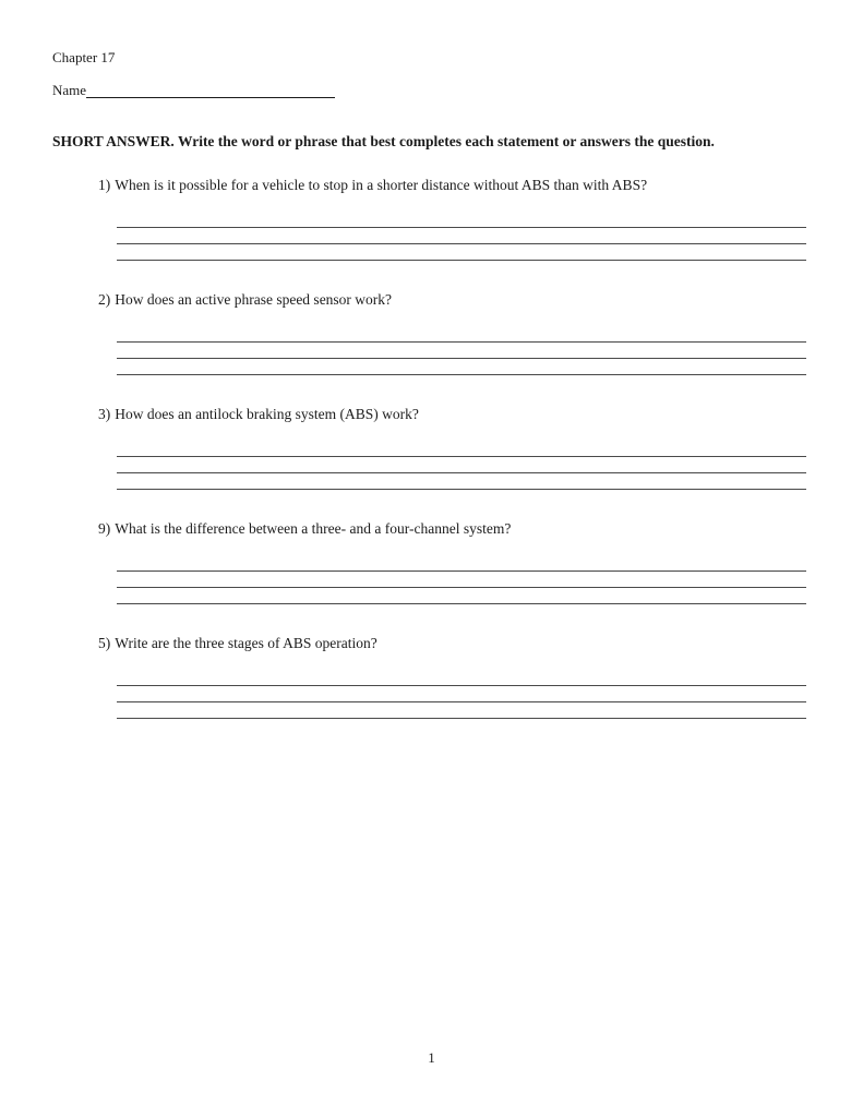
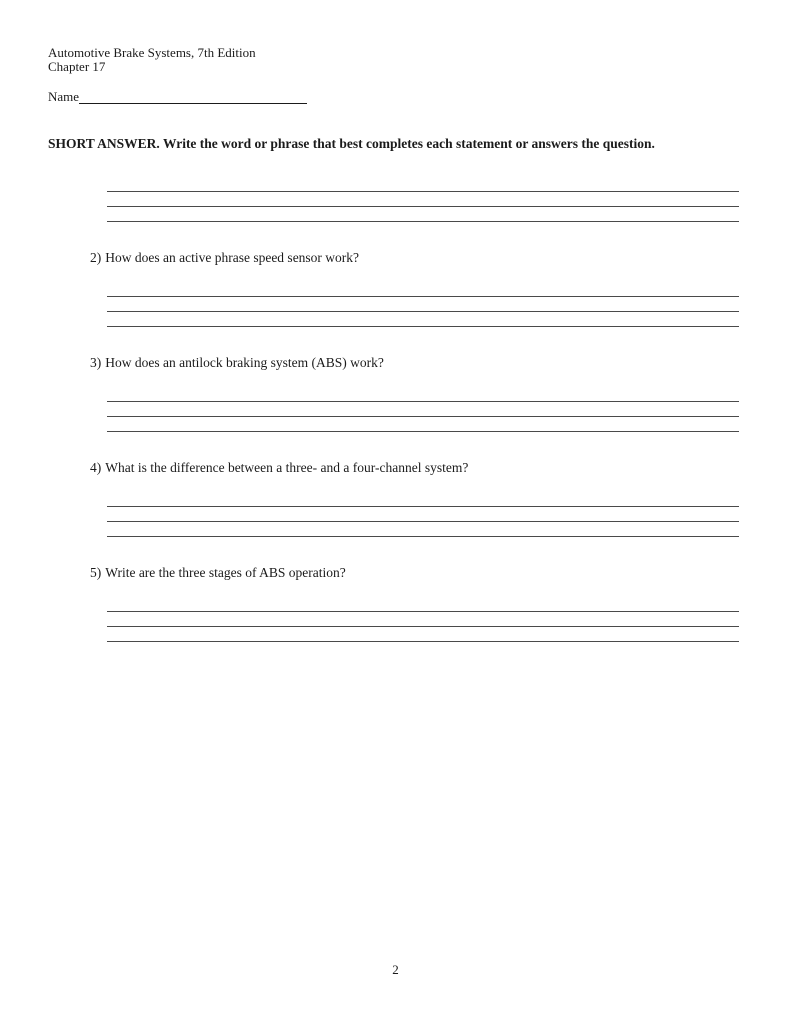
+ Automotive Brake Systems, 7th Edition
  Chapter 17
  Name
  SHORT ANSWER. Write the word or phrase that best completes each statement or answers the question.
- 1) When is it possible for a vehicle to stop in a shorter distance without ABS than with ABS?
  2) How does an active phrase speed sensor work?
  3) How does an antilock braking system (ABS) work?
- 9) What is the difference between a three- and a four-channel system?
+ 4) What is the difference between a three- and a four-channel system?
  5) Write are the three stages of ABS operation?
- 1
+ 2
